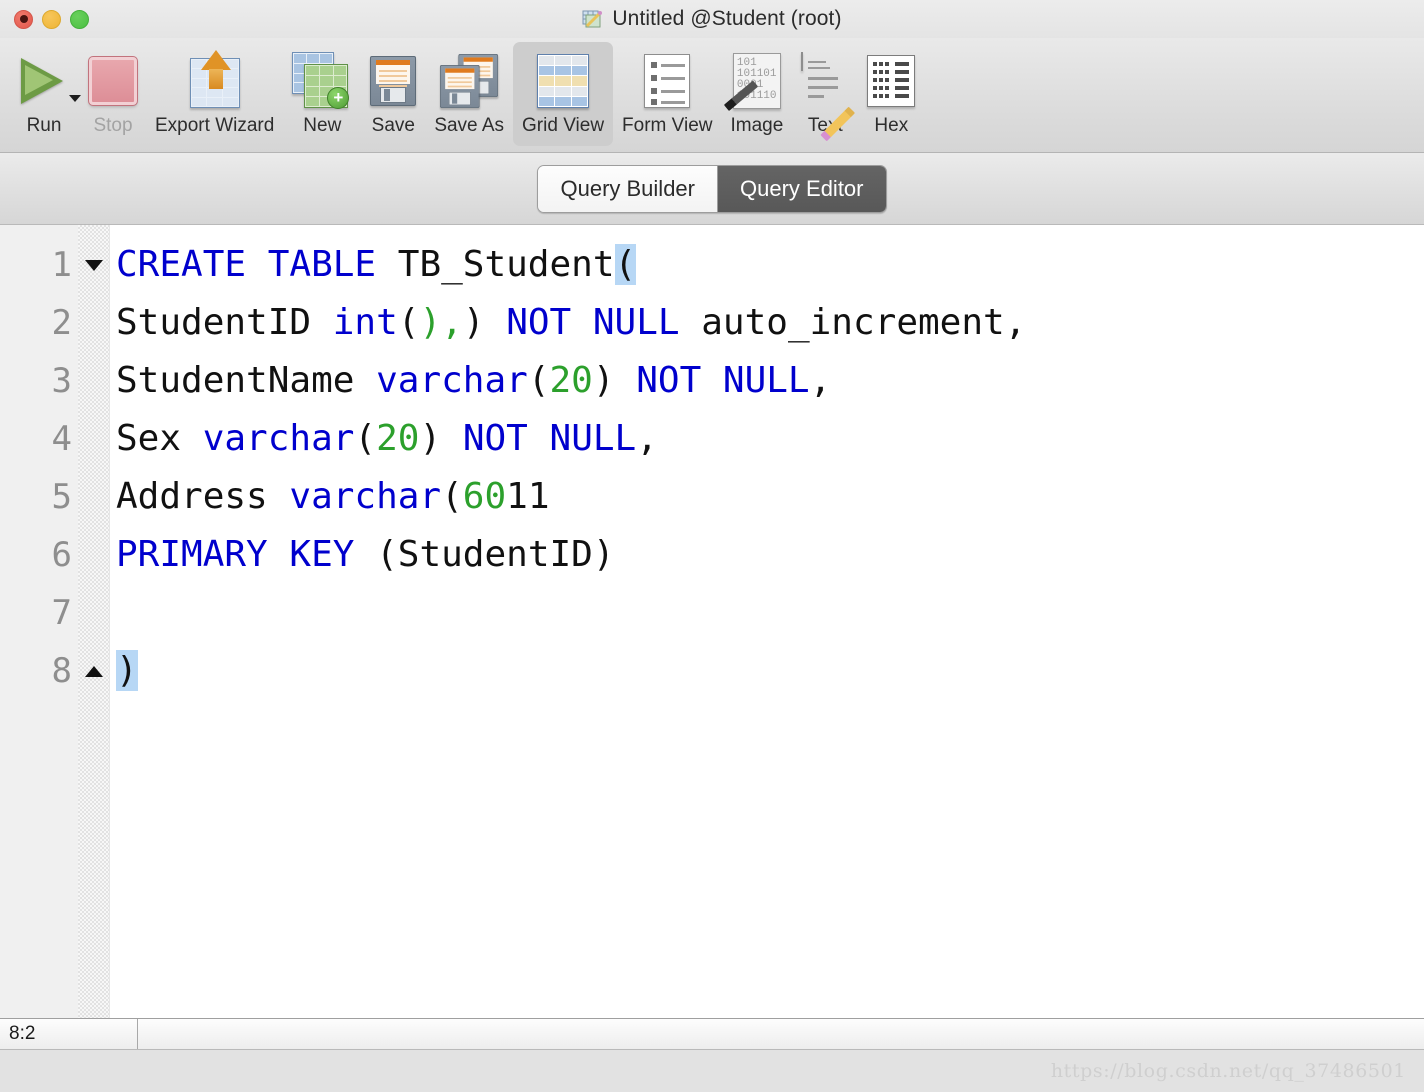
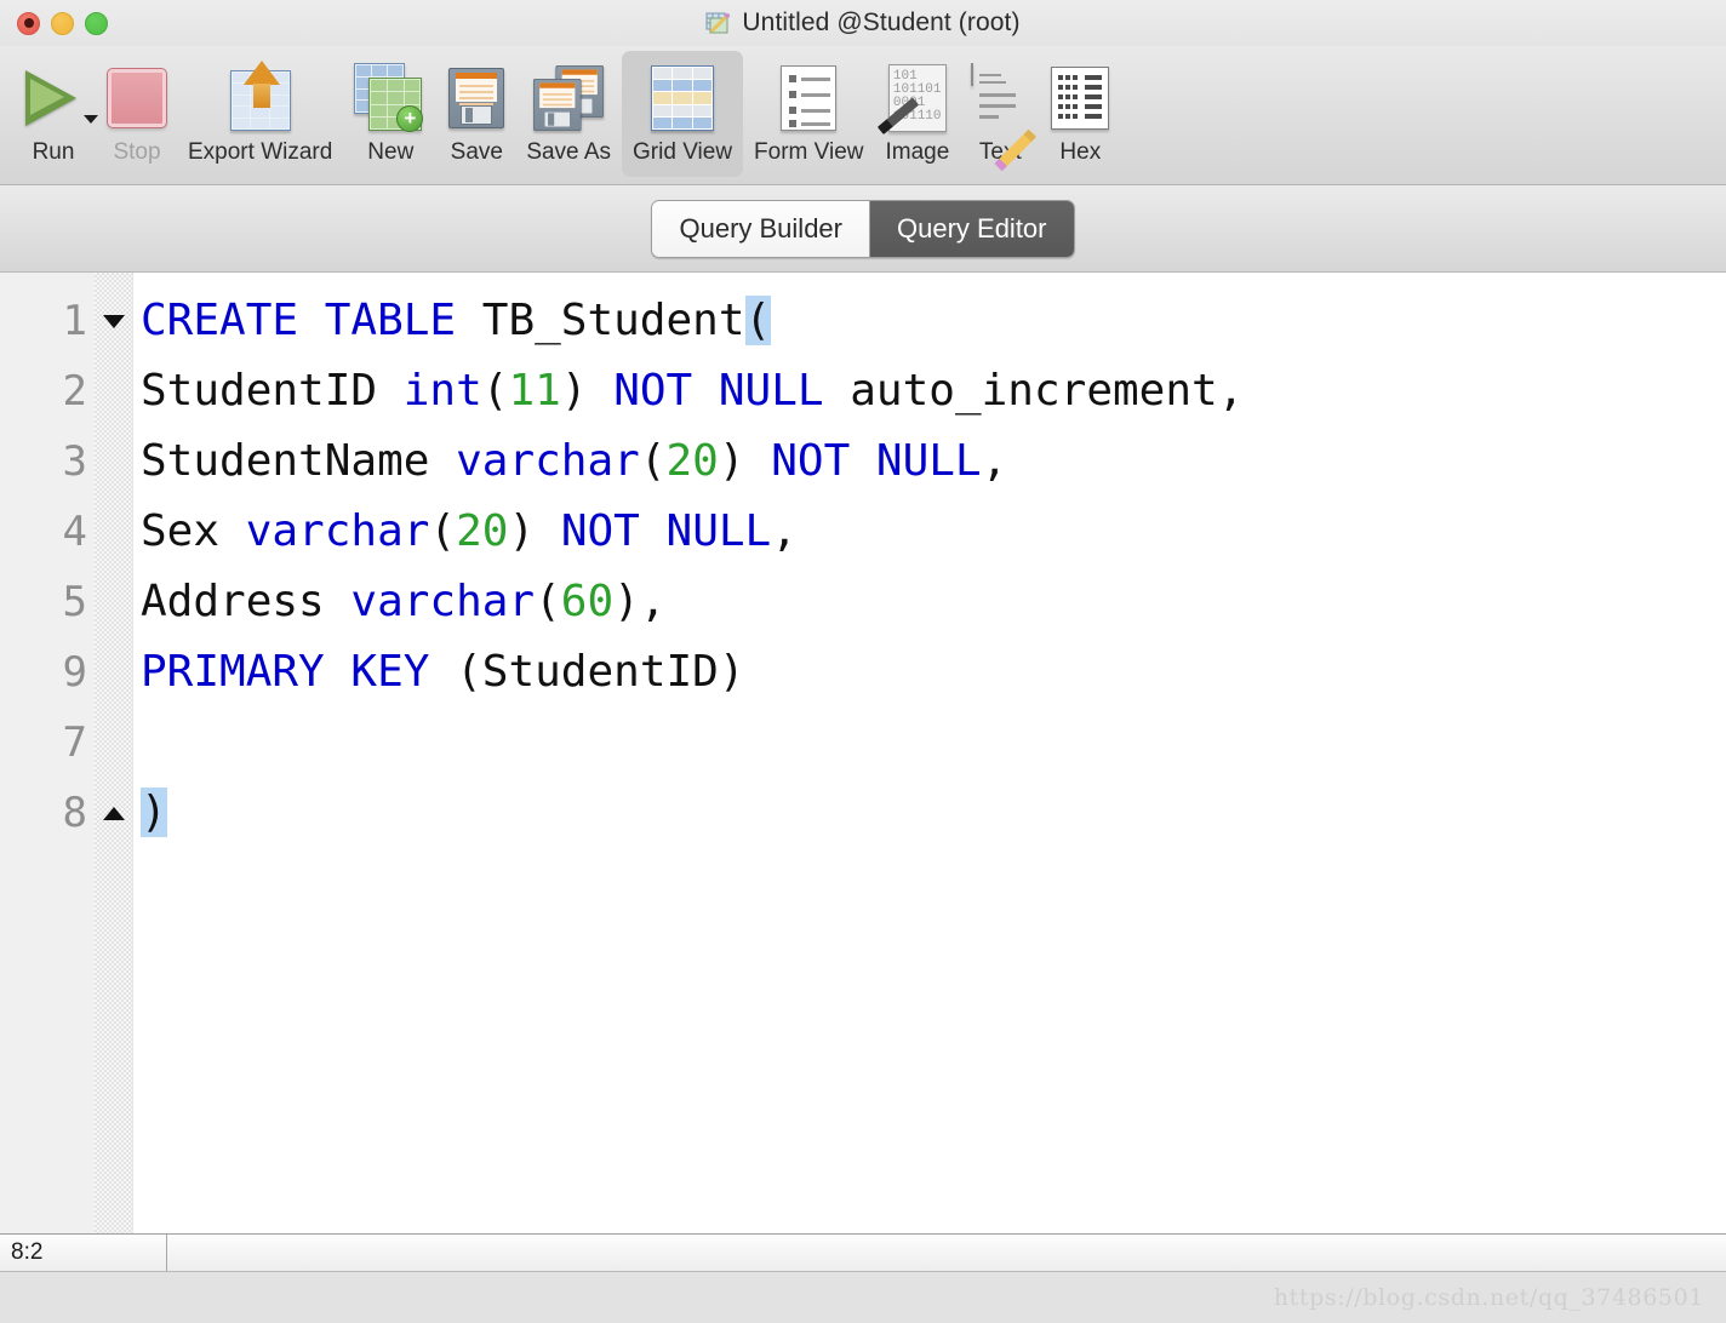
  Untitled @Student (root)
  Run
  Stop
  Export Wizard
  +
  New
  Save
  Save As
  Grid View
  Form View
  101
  101101
  Image
  Hex
  Query Builder
  Query Editor
  1
  2
  3
  4
  5
- 6
+ 9
  7
  8
  CREATE TABLE TB_Student(
- StudentID int(),) NOT NULL auto_increment,
+ StudentID int(11) NOT NULL auto_increment,
  StudentName varchar(20) NOT NULL,
  Sex varchar(20) NOT NULL,
- Address varchar(6011
+ Address varchar(60),
  PRIMARY KEY (StudentID)
  )
  8:2
